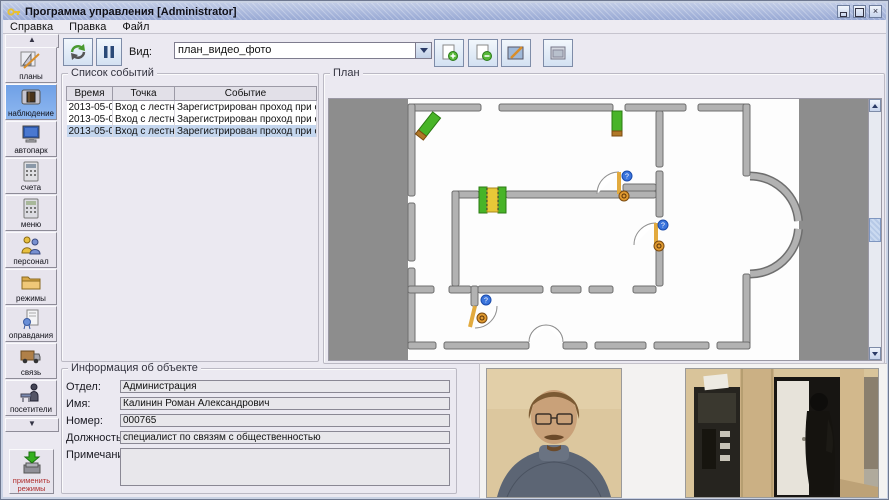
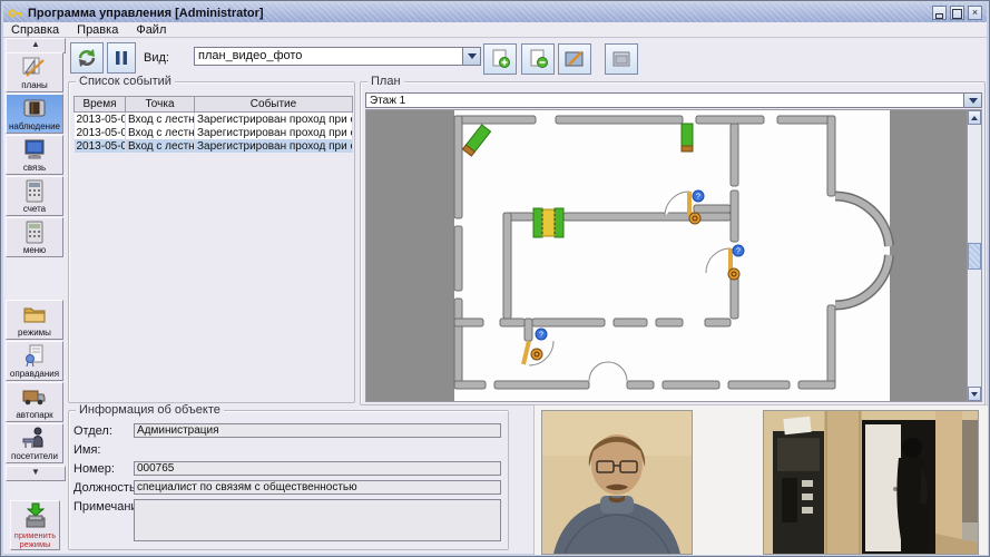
  Программа управления [Administrator]
  ×
  Справка
  Правка
  Файл
  ▲
  планы
  наблюдение
- автопарк
+ связь
  счета
  меню
- персонал
  режимы
  оправдания
- связь
+ автопарк
  посетители
  ▼
  применить режимы
  Вид:
  план_видео_фото
  Список событий
  	Время	Точка	Событие
  2013-05-0	Вход с лестн	Зарегистрирован проход при
  2013-05-0	Вход с лестн	Зарегистрирован проход при
  2013-05-0	Вход с лестн	Зарегистрирован проход при
  План
+ Этаж 1
  Информация об объекте
  Отдел:
  Администрация
  Имя:
- Калинин Роман Александрович
  Номер:
  000765
  Должность
  специалист по связям с общественностью
  Примечан
